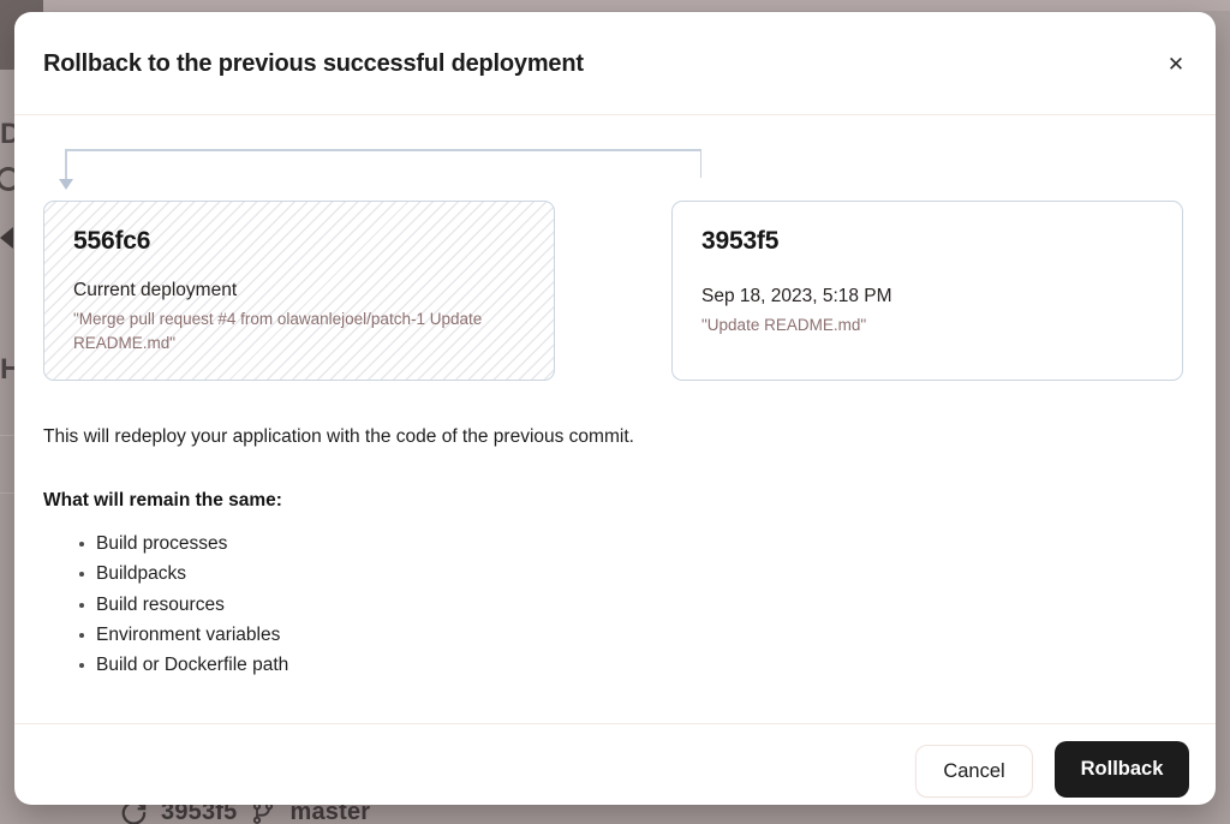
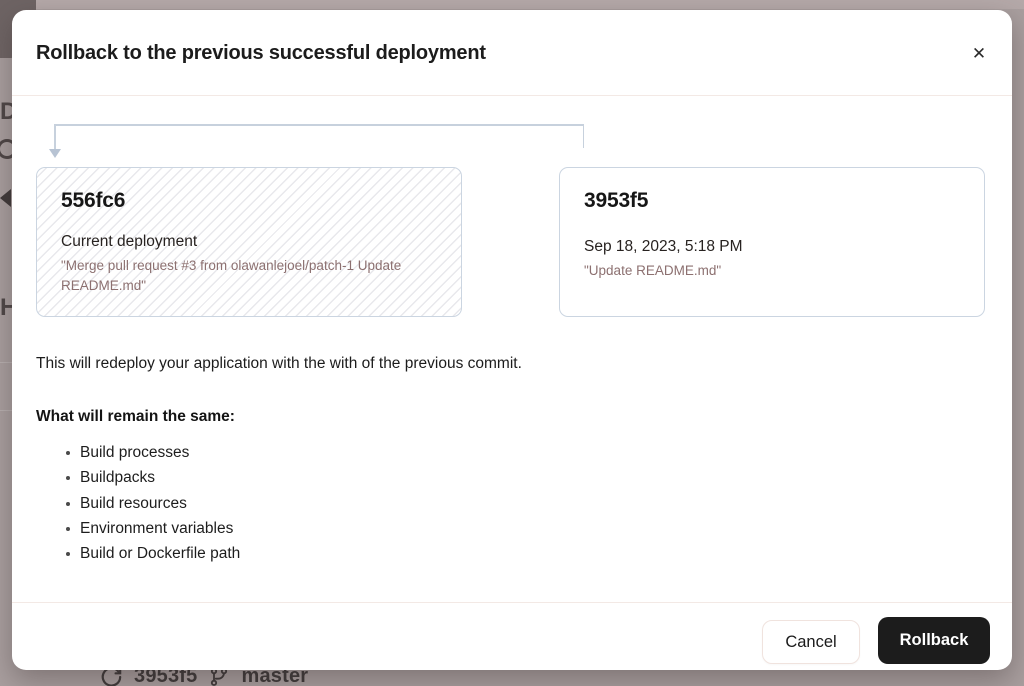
  D
  H
  3953f5
  master
  Rollback to the previous successful deployment
  ✕
  556fc6
  Current deployment
- "Merge pull request #4 from olawanlejoel/patch-1 Update README.md"
+ "Merge pull request #3 from olawanlejoel/patch-1 Update README.md"
  3953f5
  Sep 18, 2023, 5:18 PM
  "Update README.md"
- This will redeploy your application with the code of the previous commit.
+ This will redeploy your application with the with of the previous commit.
  What will remain the same:
  Build processes
  Buildpacks
  Build resources
  Environment variables
  Build or Dockerfile path
  Cancel
  Rollback
